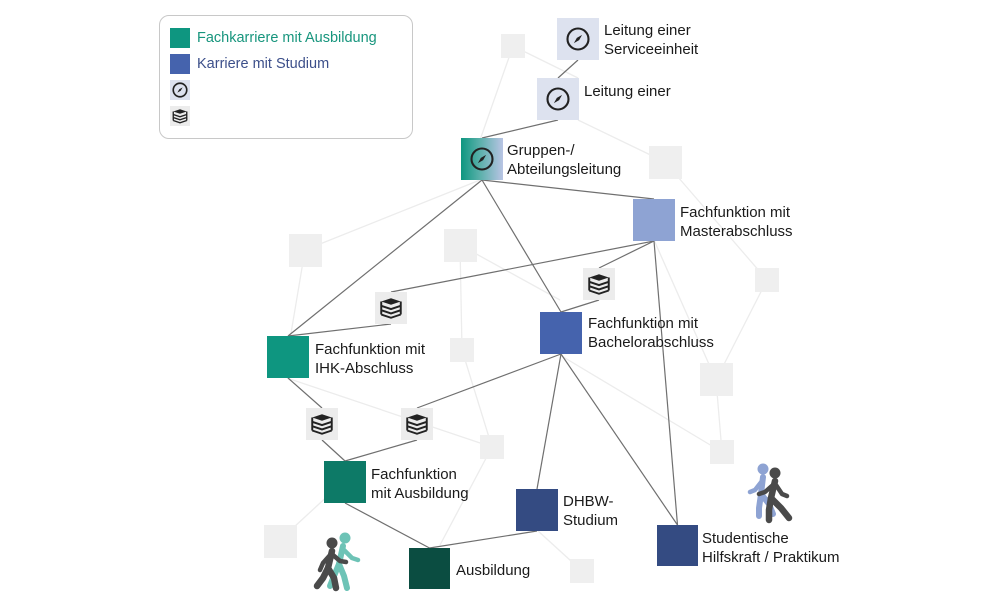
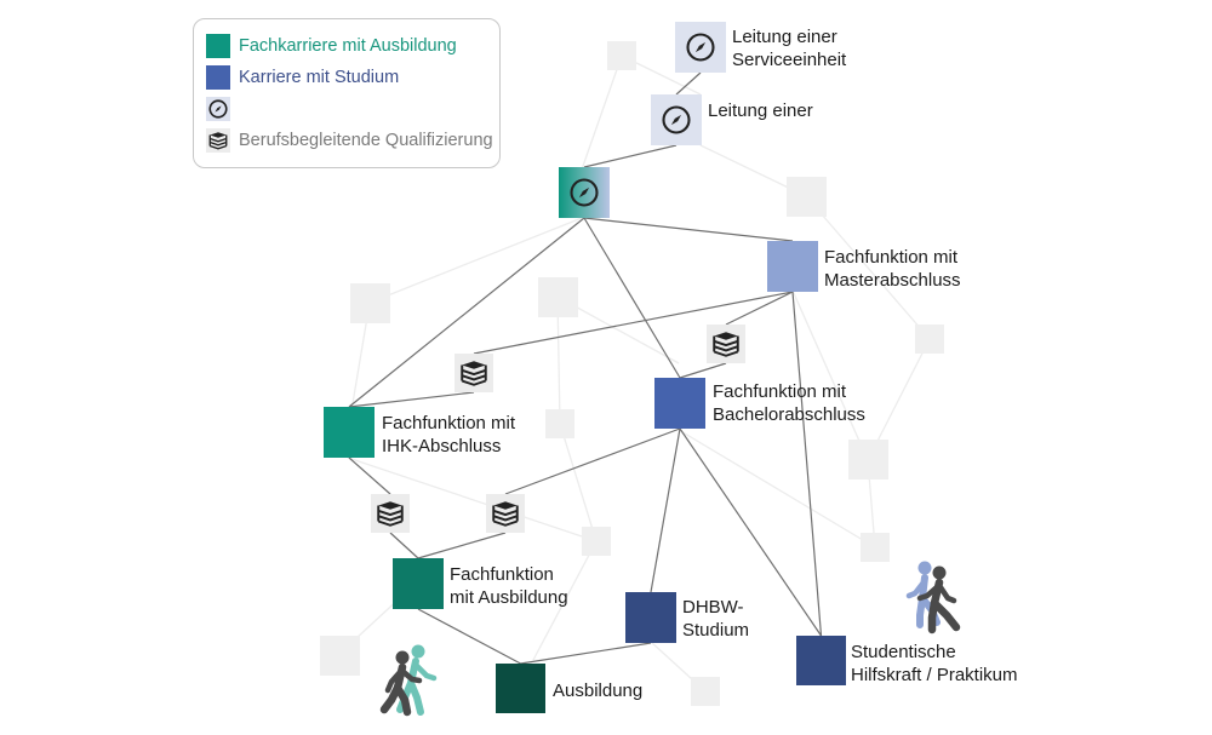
  Fachkarriere mit Ausbildung
  Karriere mit Studium
+ Berufsbegleitende Qualifizierung
  Leitung einer
  Serviceeinheit
  Leitung einer
- Gruppen-/
- Abteilungsleitung
  Fachfunktion mit
  Masterabschluss
  Fachfunktion mit
  Bachelorabschluss
  DHBW-
  Studium
  Studentische
  Hilfskraft / Praktikum
  Fachfunktion mit
  IHK-Abschluss
  Fachfunktion
  mit Ausbildung
  Ausbildung
